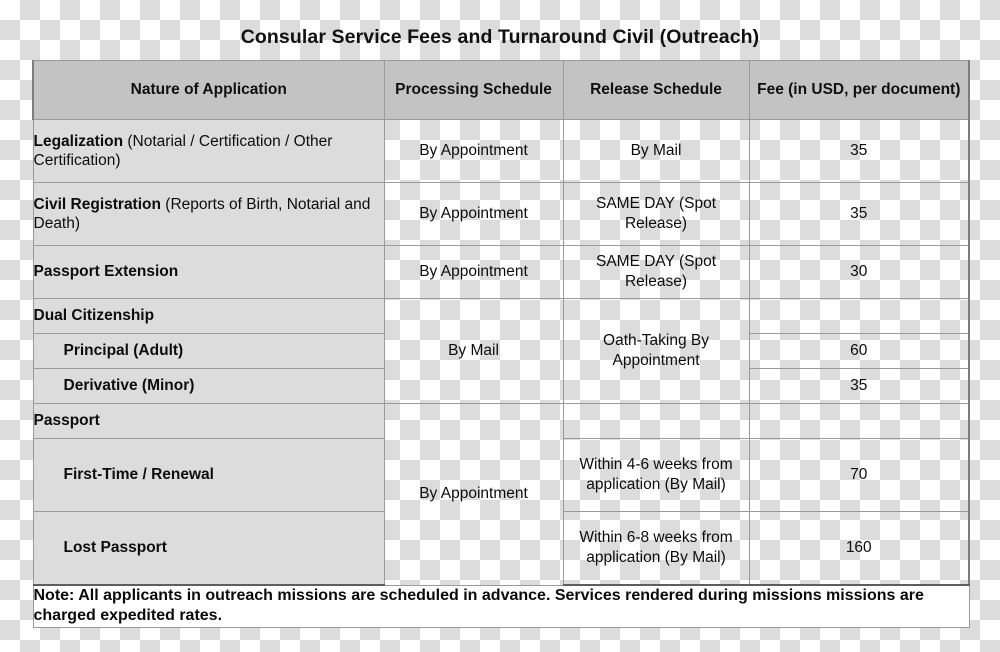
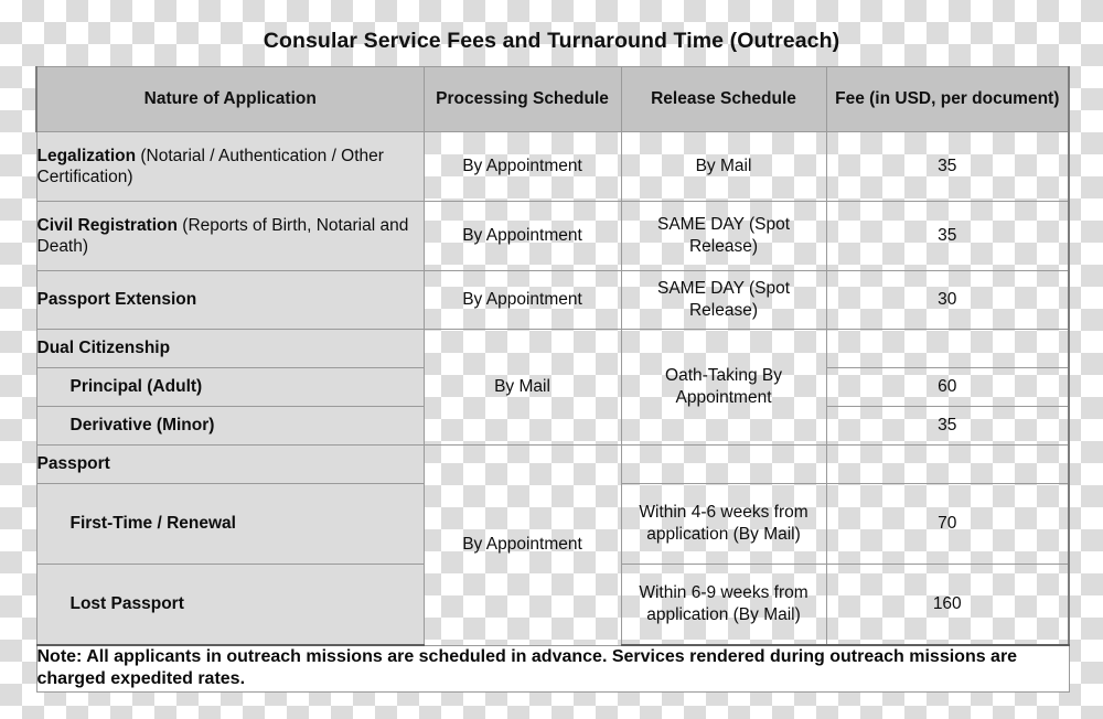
- Consular Service Fees and Turnaround Civil (Outreach)
+ Consular Service Fees and Turnaround Time (Outreach)
  Nature of Application	Processing Schedule	Release Schedule	Fee (in USD, per document)
- Legalization (Notarial / Certification / Other Certification)	By Appointment	By Mail	35
+ Legalization (Notarial / Authentication / Other Certification)	By Appointment	By Mail	35
  Civil Registration (Reports of Birth, Notarial and Death)	By Appointment	SAME DAY (Spot Release)	35
  Passport Extension	By Appointment	SAME DAY (Spot Release)	30
  Dual Citizenship	By Mail	Oath-Taking By Appointment
  Principal (Adult)	60
  Derivative (Minor)	35
  Passport	By Appointment
  First-Time / Renewal	Within 4-6 weeks from application (By Mail)	70
- Lost Passport	Within 6-8 weeks from application (By Mail)	160
+ Lost Passport	Within 6-9 weeks from application (By Mail)	160
- Note: All applicants in outreach missions are scheduled in advance. Services rendered during missions missions are charged expedited rates.
+ Note: All applicants in outreach missions are scheduled in advance. Services rendered during outreach missions are charged expedited rates.
